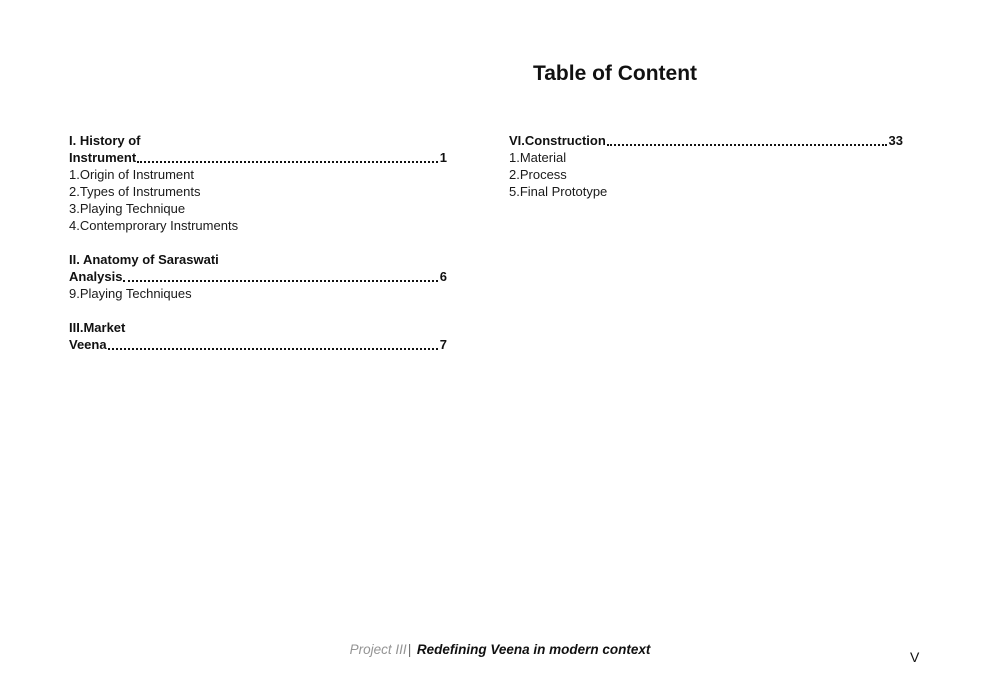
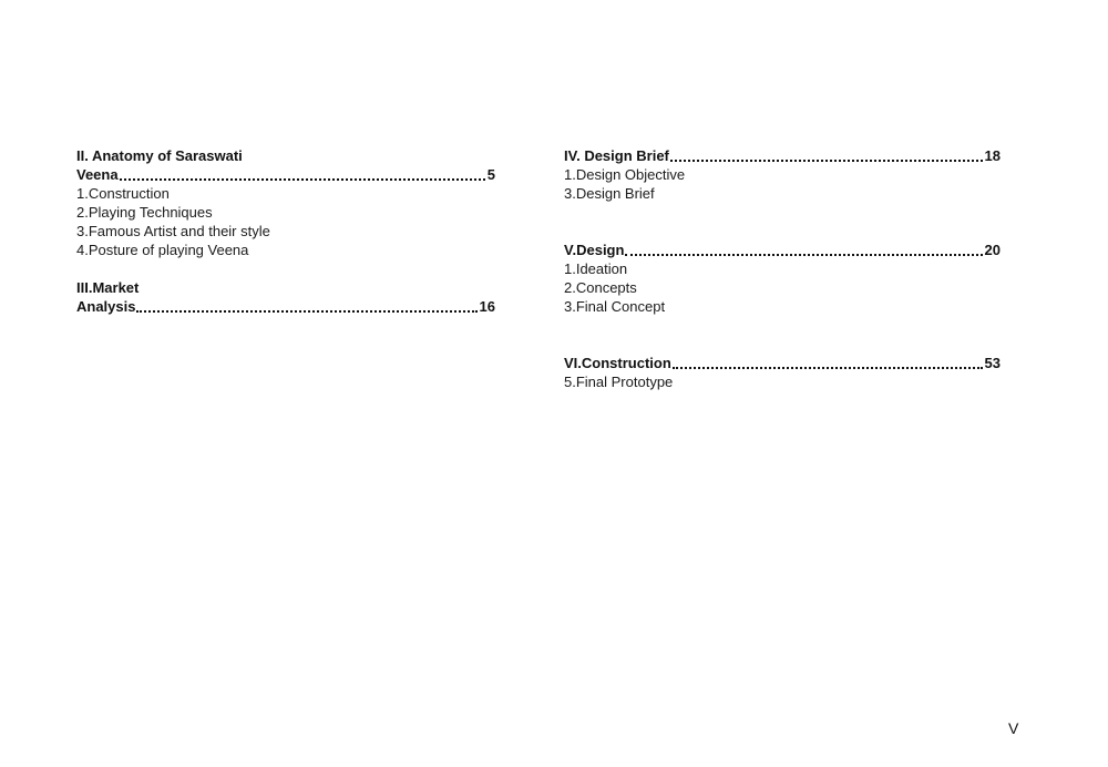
- Table of Content
- I. History of
- Instrument
- 1
- 1.Origin of Instrument
- 2.Types of Instruments
- 3.Playing Technique
- 4.Contemprorary Instruments
  II. Anatomy of Saraswati
- Analysis
+ Veena
- 6
+ 5
+ 1.Construction
- 9.Playing Techniques
+ 2.Playing Techniques
+ 3.Famous Artist and their style
+ 4.Posture of playing Veena
  III.Market
- Veena
+ Analysis
- 7
+ 16
+ IV. Design Brief
+ 18
+ 1.Design Objective
+ 3.Design Brief
+ V.Design
+ 20
+ 1.Ideation
+ 2.Concepts
+ 3.Final Concept
  VI.Construction
- 33
+ 53
- 1.Material
- 2.Process
  5.Final Prototype
- Project III| Redefining Veena in modern context
  V
